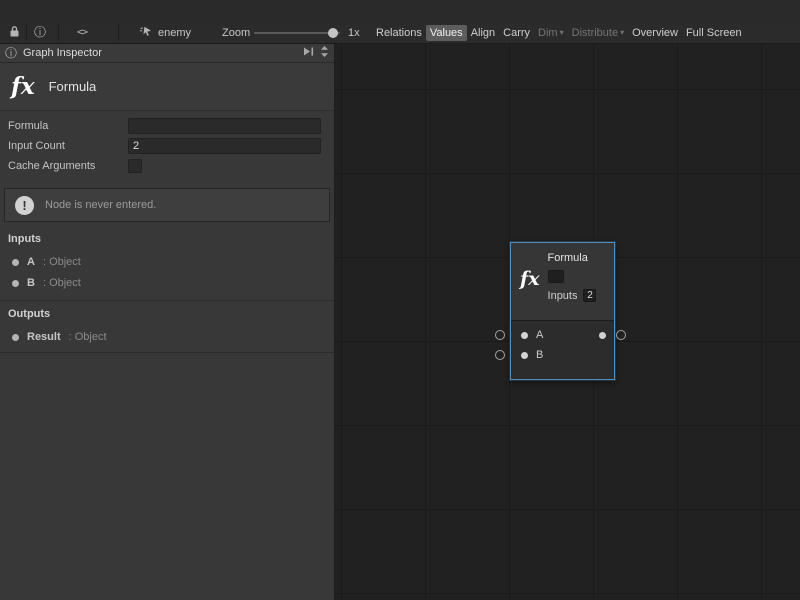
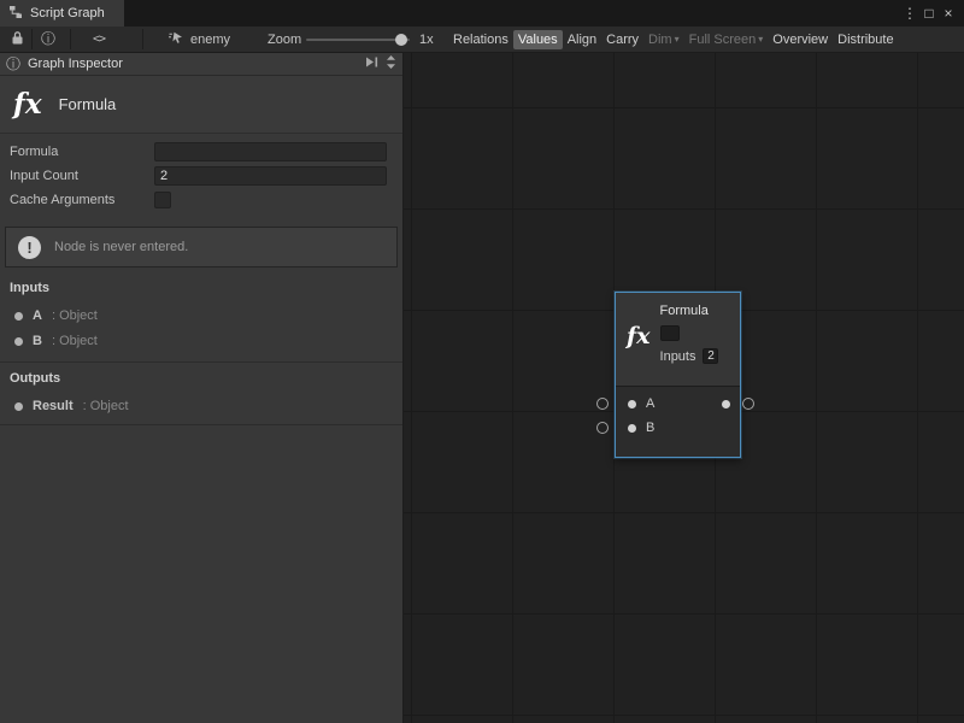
+ Script Graph
+ ⋮
+ □
+ ×
  ⓘ
  <>
  enemy
  Zoom
  1x
  Relations
  Values
  Align
  Carry
  Dim
  ▾
- Distribute
+ Full Screen
  ▾
  Overview
- Full Screen
+ Distribute
  ⓘ
  Graph Inspector
  fx
  Formula
  Formula
  Input Count
  2
  Cache Arguments
  !
  Node is never entered.
  Inputs
  A
  : Object
  B
  : Object
  Outputs
  Result
  : Object
  fx
  Formula
  Inputs
  2
  A
  B
